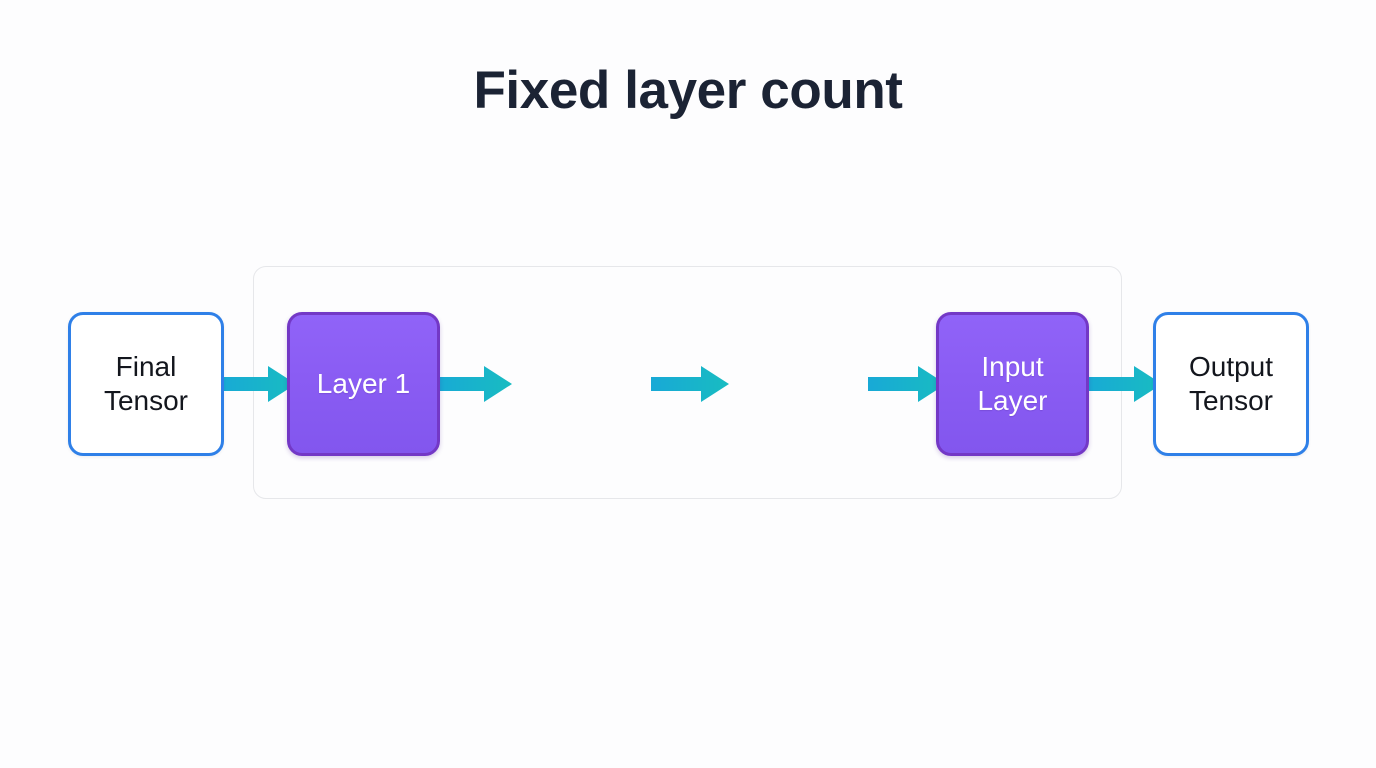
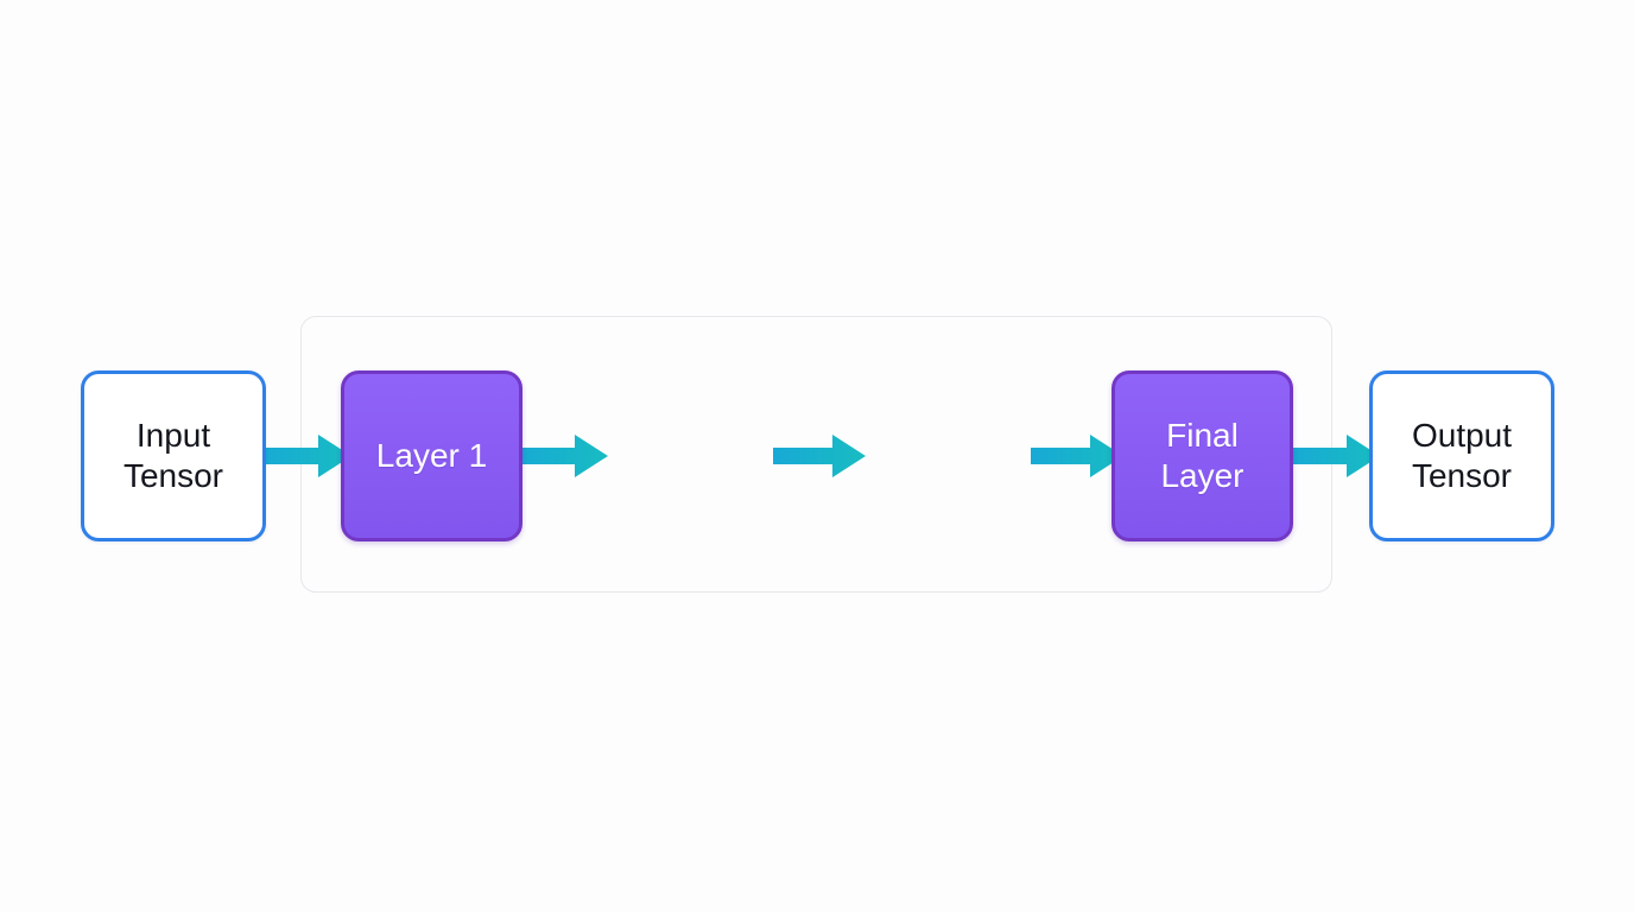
- Fixed layer count
- Final
+ Input
  Tensor
  Layer 1
- Input
+ Final
  Layer
  Output
  Tensor
